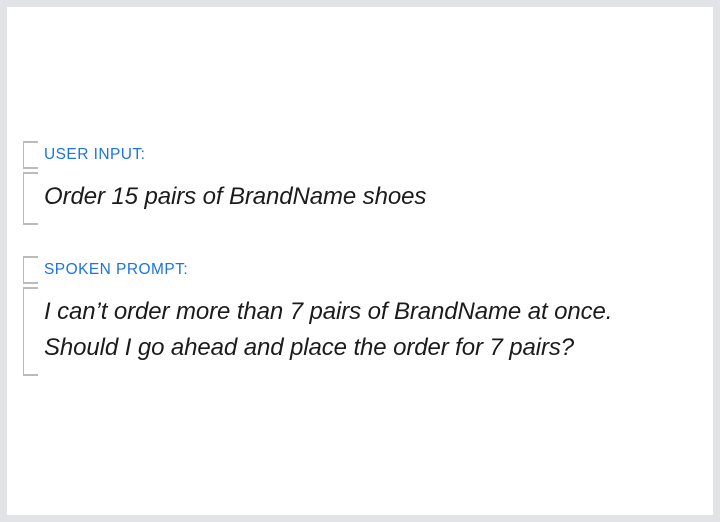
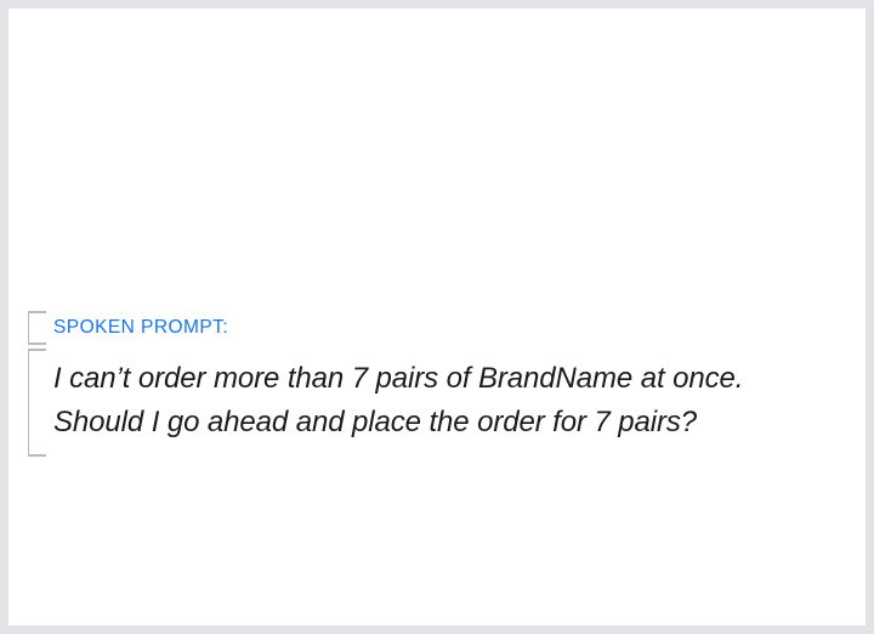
- USER INPUT:
- Order 15 pairs of BrandName shoes
  SPOKEN PROMPT:
  I can’t order more than 7 pairs of BrandName at once. Should I go ahead and place the order for 7 pairs?
